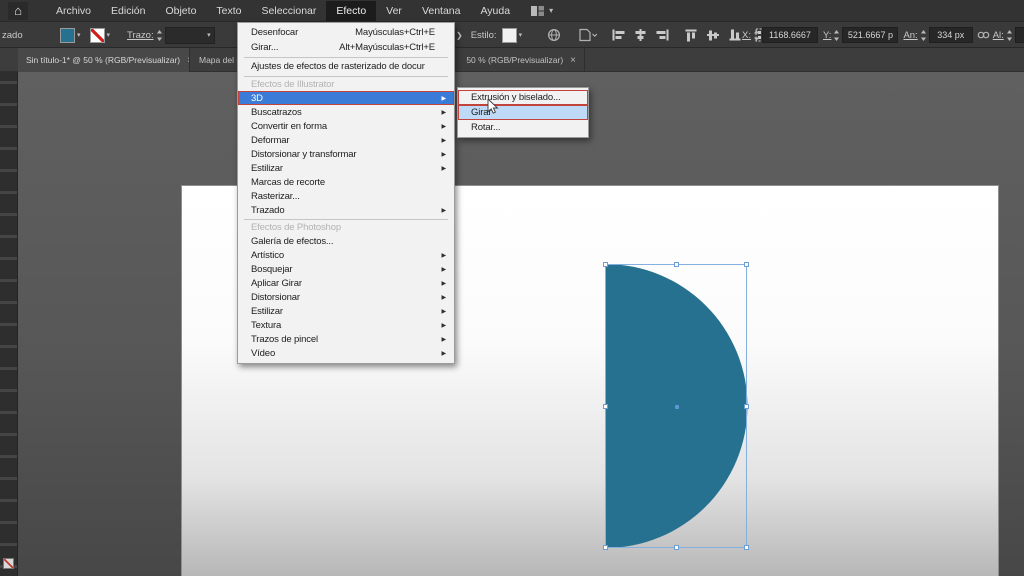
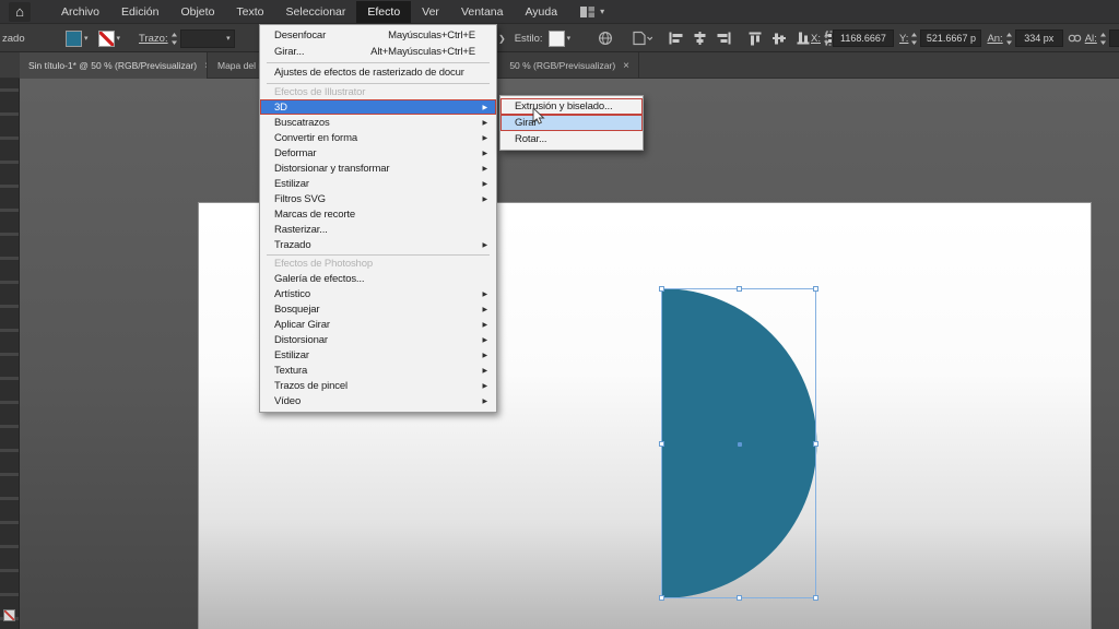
  ⌂
  Archivo
  Edición
  Objeto
  Texto
  Seleccionar
  Efecto
  Ver
  Ventana
  Ayuda
  ▾
  zado
  Trazo:
  ❯
  Estilo:
  X:
  1168.6667
  Y:
  521.6667 p
  An:
  334 px
  Al:
  Sin título-1* @ 50 % (RGB/Previsualizar)
  Mapa del
  50 % (RGB/Previsualizar)
  ×
  Desenfocar
  Mayúsculas+Ctrl+E
  Girar...
  Alt+Mayúsculas+Ctrl+E
  Ajustes de efectos de rasterizado de docu
  Efectos de Illustrator
  3D
  Buscatrazos
  Convertir en forma
  Deformar
  Distorsionar y transformar
  Estilizar
+ Filtros SVG
  Marcas de recorte
  Rasterizar...
  Trazado
  Efectos de Photoshop
  Galería de efectos...
  Artístico
  Bosquejar
  Aplicar Girar
  Distorsionar
  Estilizar
  Textura
  Trazos de pincel
  Vídeo
  Extrusión y biselado...
  Girar
  Rotar...
